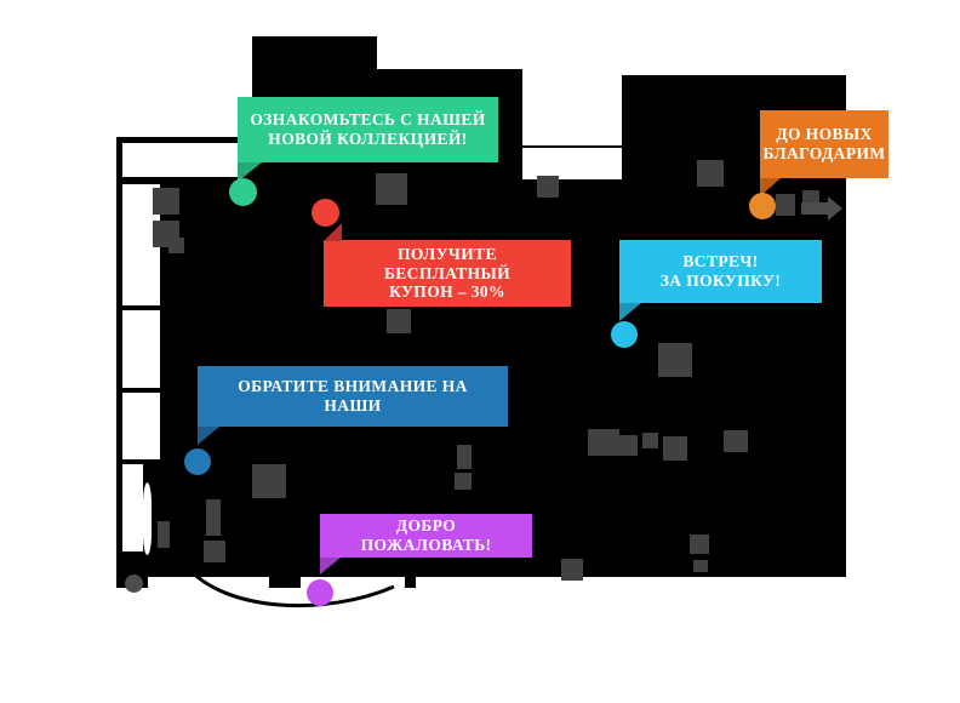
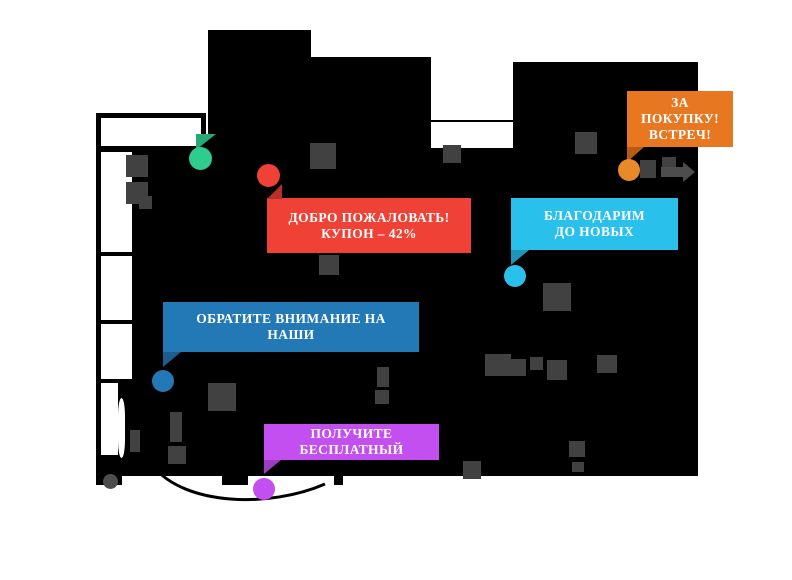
- ОЗНАКОМЬТЕСЬ С НАШЕЙ
- НОВОЙ КОЛЛЕКЦИЕЙ!
- ДО НОВЫХ
+ ЗА ПОКУПКУ!
- БЛАГОДАРИМ
+ ВСТРЕЧ!
- ПОЛУЧИТЕ БЕСПЛАТНЫЙ
+ ДОБРО ПОЖАЛОВАТЬ!
- КУПОН – 30%
+ КУПОН – 42%
- ВСТРЕЧ!
+ БЛАГОДАРИМ
- ЗА ПОКУПКУ!
+ ДО НОВЫХ
  ОБРАТИТЕ ВНИМАНИЕ НА НАШИ
- ДОБРО ПОЖАЛОВАТЬ!
+ ПОЛУЧИТЕ БЕСПЛАТНЫЙ
